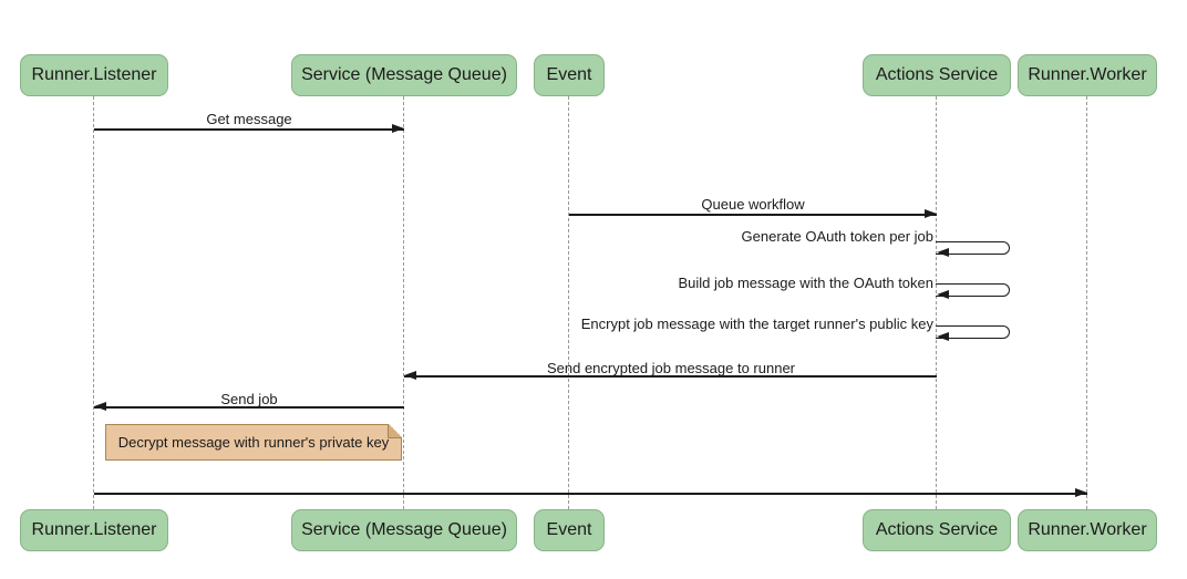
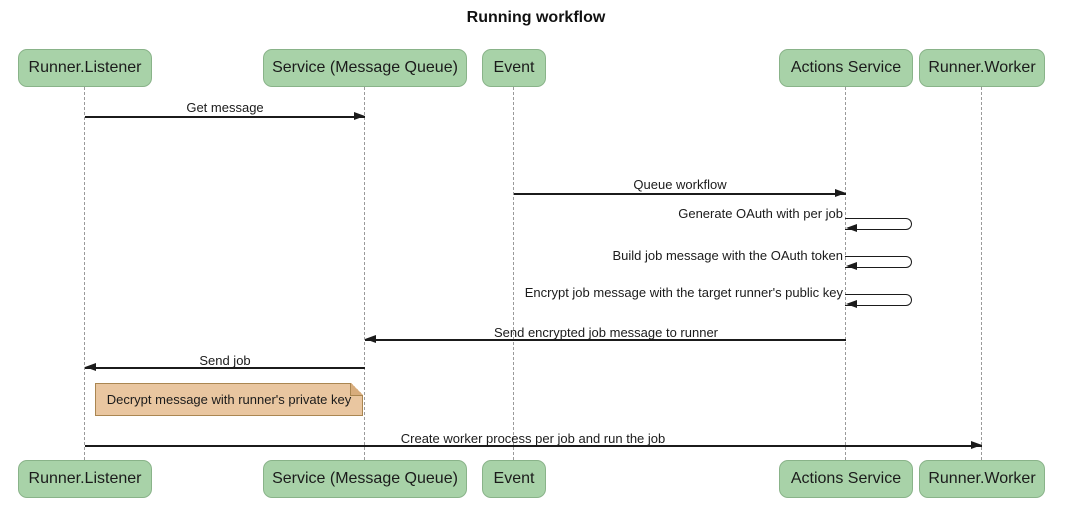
+ Running workflow
  Runner.Listener
  Service (Message Queue)
  Event
  Actions Service
  Runner.Worker
  Get message
  Queue workflow
- Generate OAuth token per job
+ Generate OAuth with per job
  Build job message with the OAuth token
  Encrypt job message with the target runner's public key
  Send encrypted job message to runner
  Send job
  Decrypt message with runner's private key
+ Create worker process per job and run the job
  Runner.Listener
  Service (Message Queue)
  Event
  Actions Service
  Runner.Worker
